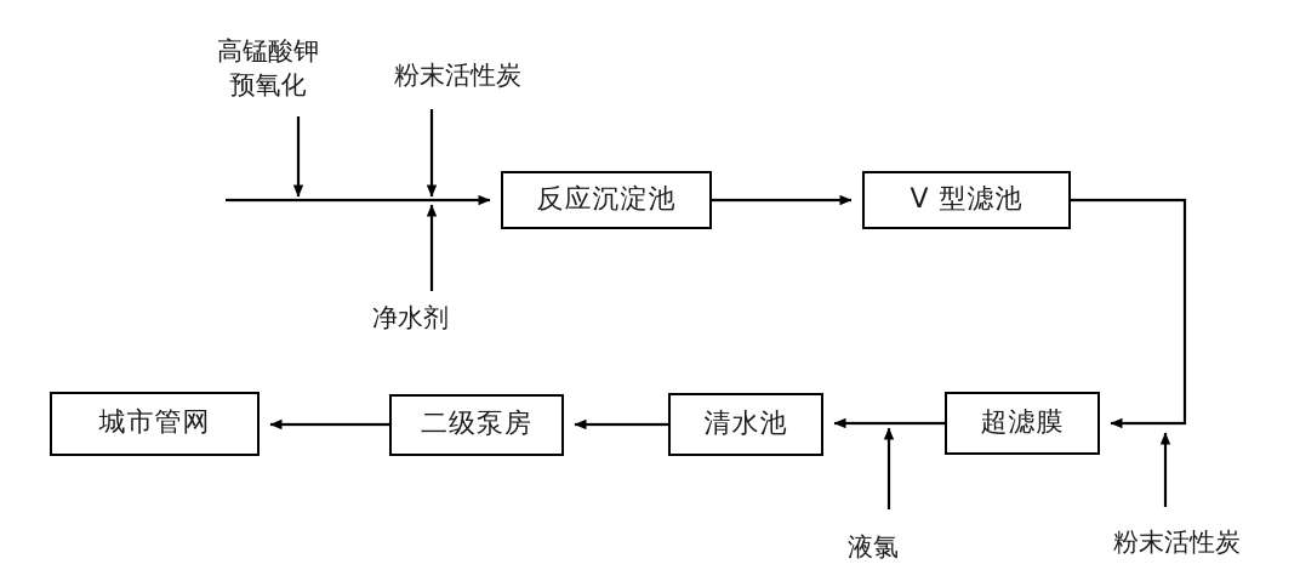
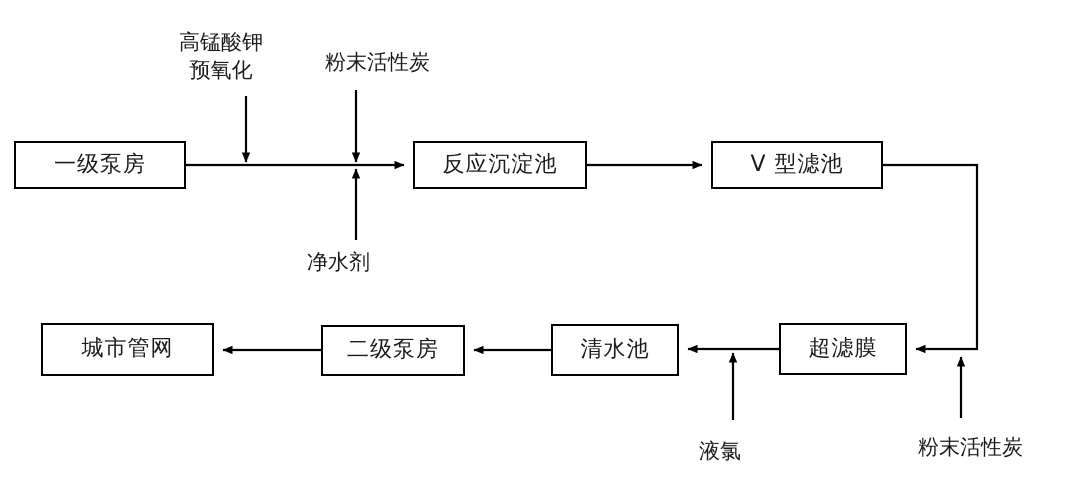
+ 一级泵房
  反应沉淀池
  V 型滤池
  超滤膜
  清水池
  二级泵房
  城市管网
  高锰酸钾
  预氧化
  粉末活性炭
  净水剂
  液氯
  粉末活性炭
